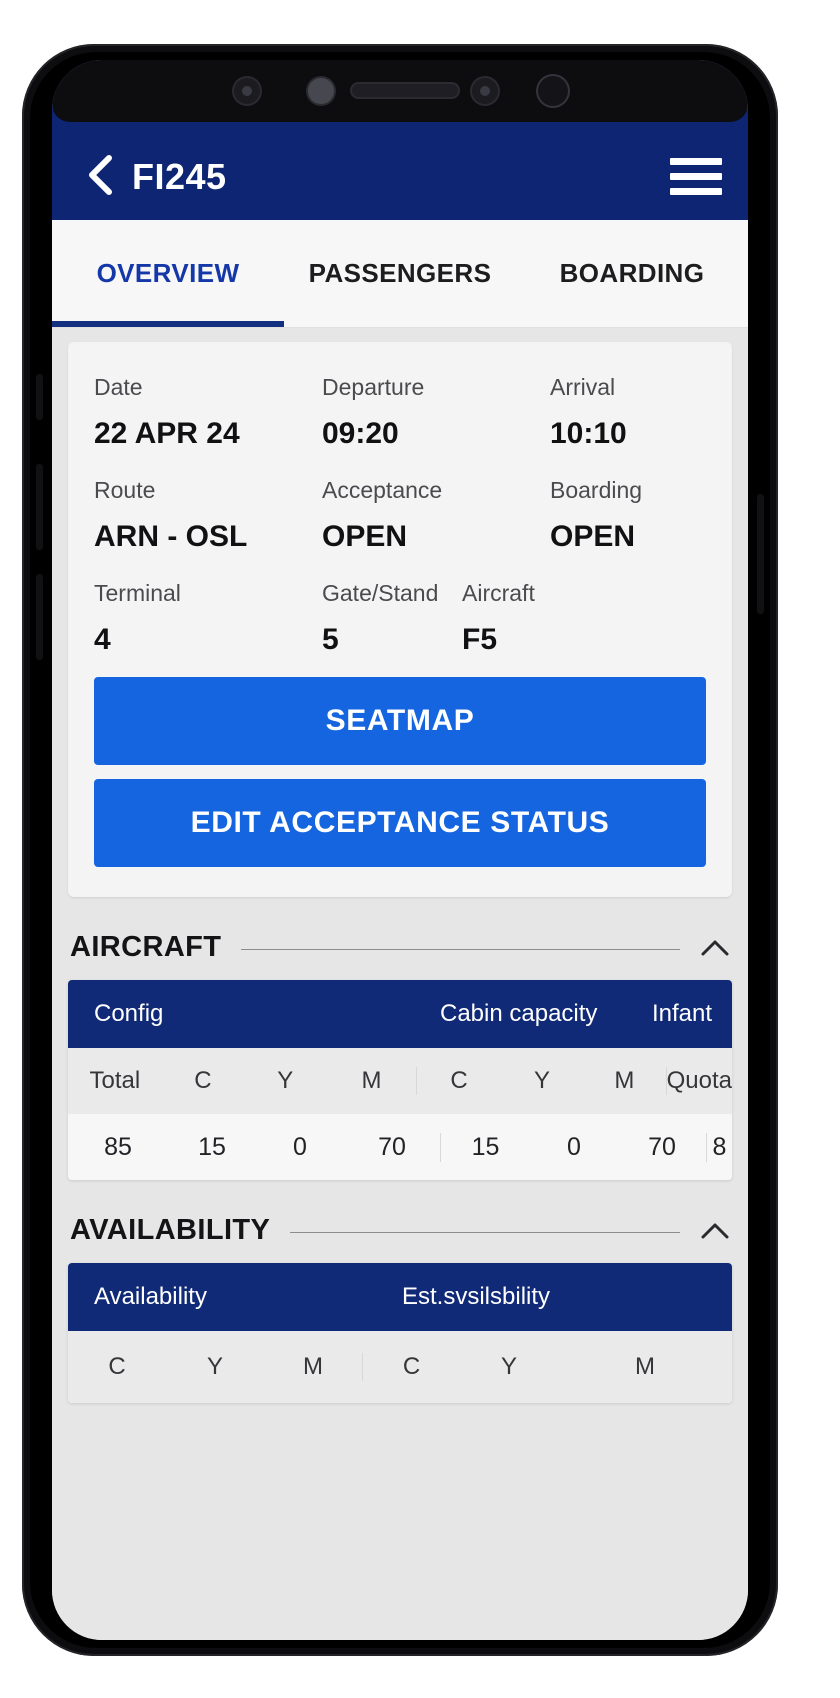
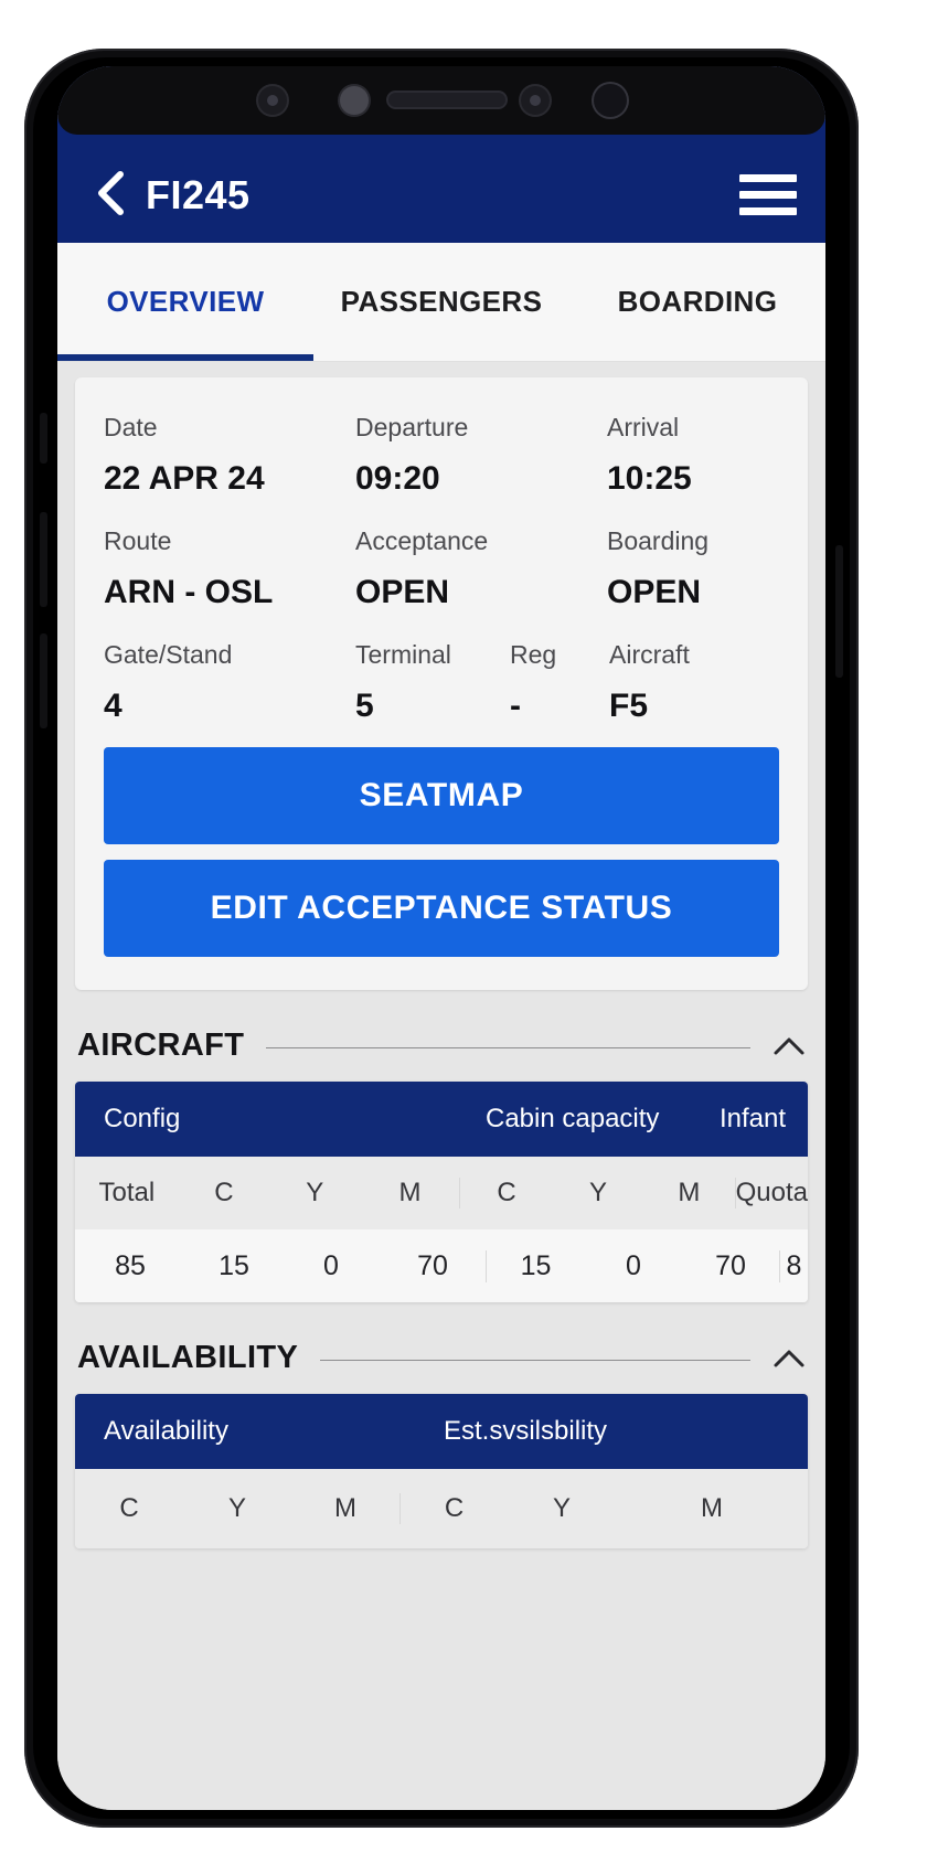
  FI245
  OVERVIEW
  PASSENGERS
  BOARDING
  Date
  22 APR 24
  Departure
  09:20
  Arrival
- 10:10
+ 10:25
  Route
  ARN - OSL
  Acceptance
  OPEN
  Boarding
  OPEN
- Terminal
+ Gate/Stand
  4
- Gate/Stand
+ Terminal
  5
+ Reg
+ -
  Aircraft
  F5
  SEATMAP
  EDIT ACCEPTANCE STATUS
  AIRCRAFT
  Config
  Cabin capacity
  Infant
  Total
  C
  Y
  M
  C
  Y
  M
  Quota
  85
  15
  0
  70
  15
  0
  70
  8
  AVAILABILITY
  Availability
  Est.svsilsbility
  C
  Y
  M
  C
  Y
  M
